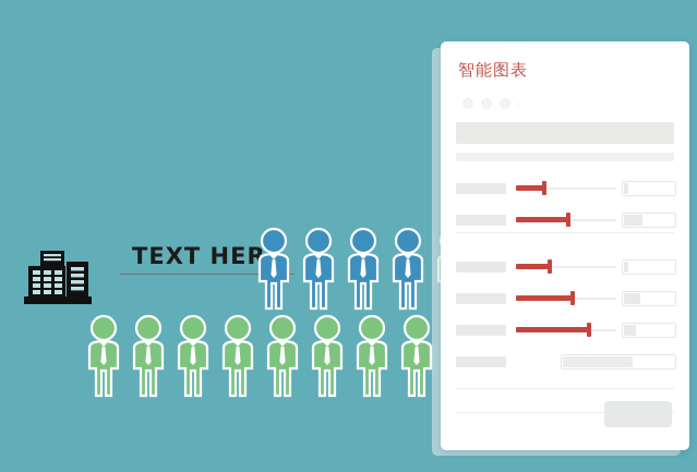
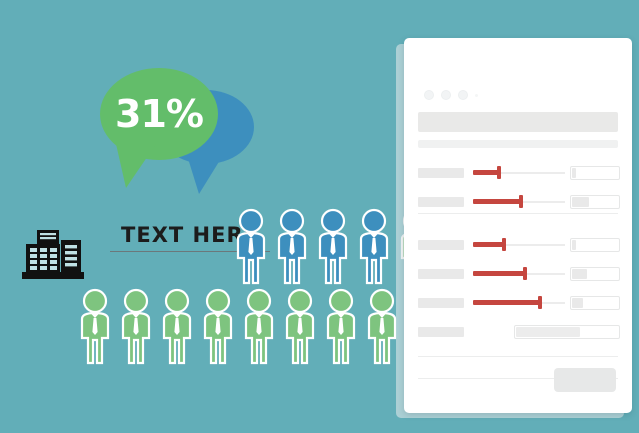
+ 31%
  TEXT HER
- 智能图表
